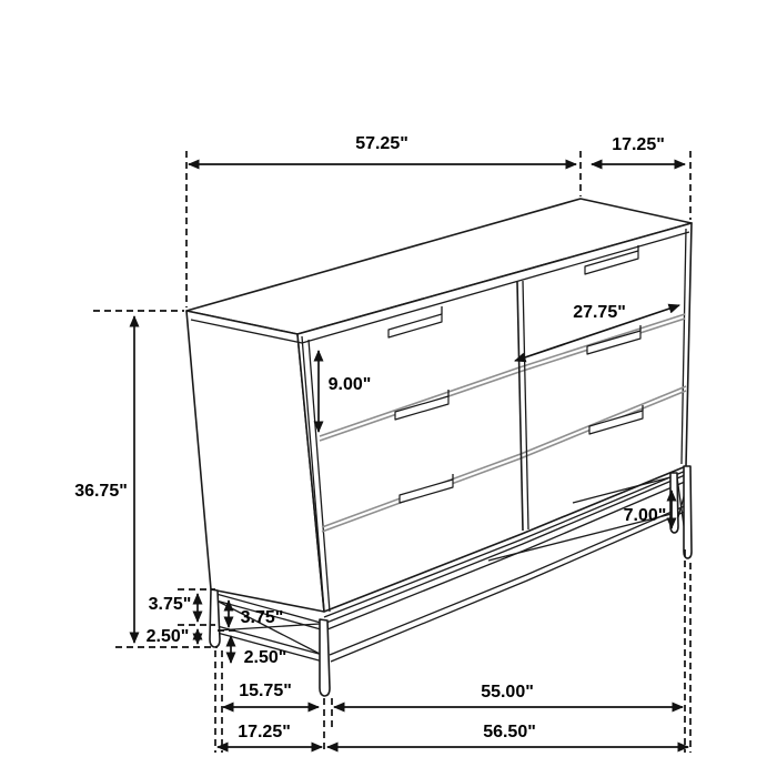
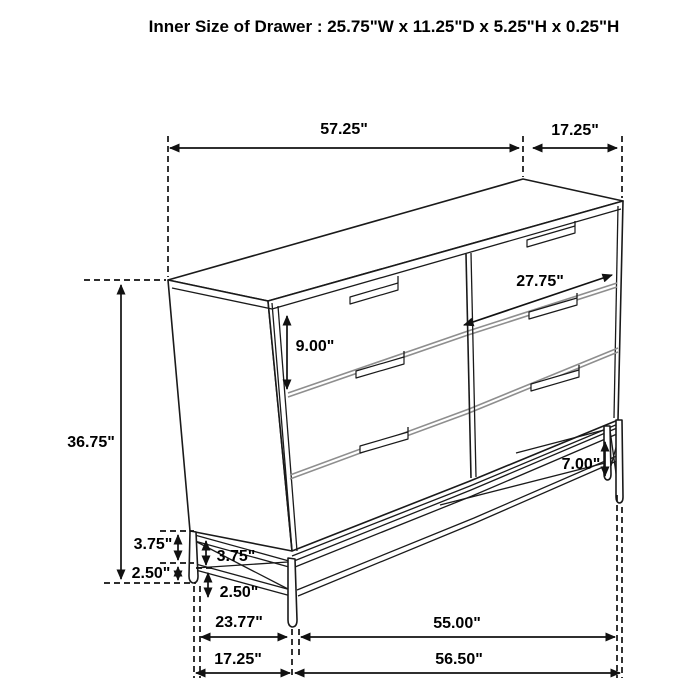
+ Inner Size of Drawer : 25.75"W x 11.25"D x 5.25"H x 0.25"H
  57.25"
  17.25"
  36.75"
  9.00"
  27.75"
  7.00"
  3.75"
  2.50"
  3.75"
  2.50"
- 15.75"
+ 23.77"
  55.00"
  17.25"
  56.50"
